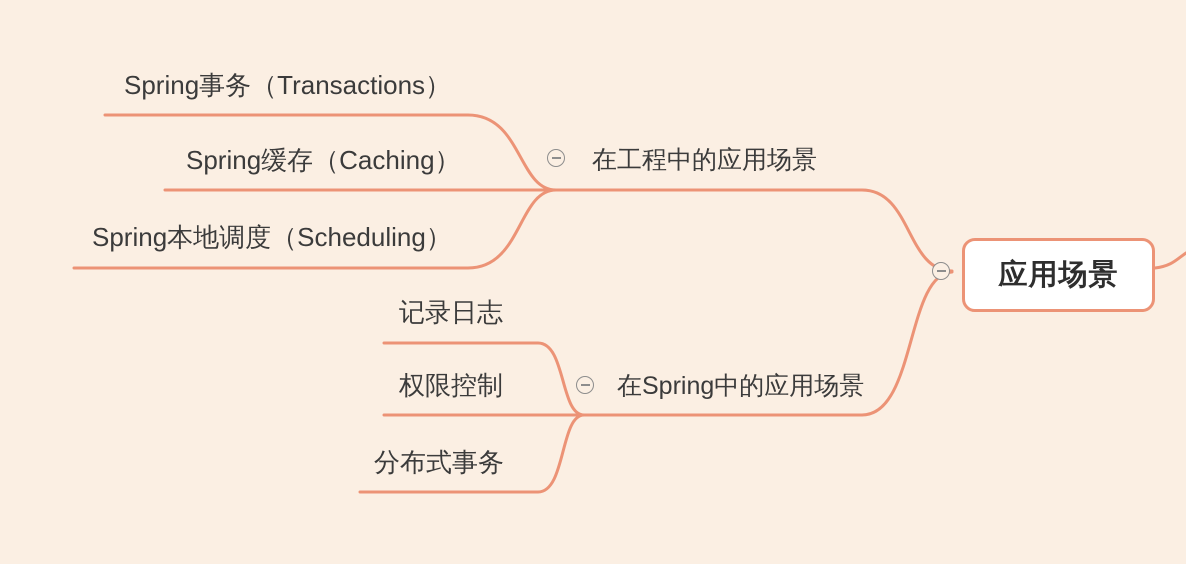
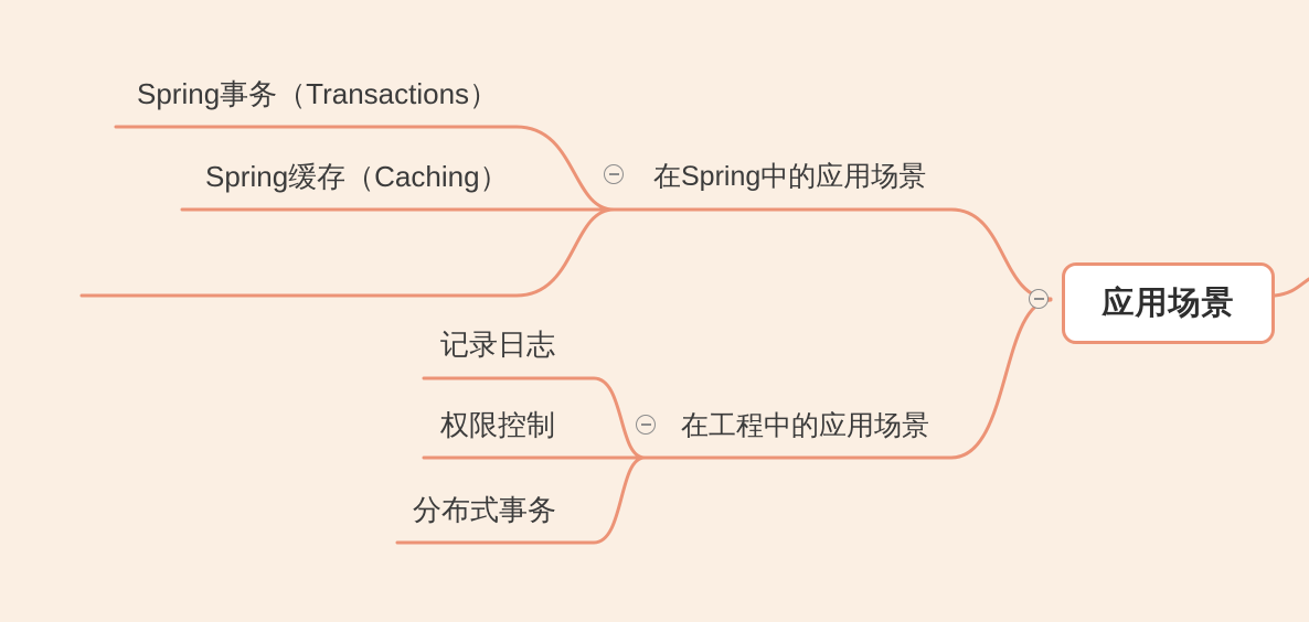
  Spring事务（Transactions）
  Spring缓存（Caching）
- Spring本地调度（Scheduling）
- 在工程中的应用场景
+ 在Spring中的应用场景
  记录日志
  权限控制
  分布式事务
- 在Spring中的应用场景
+ 在工程中的应用场景
  应用场景
